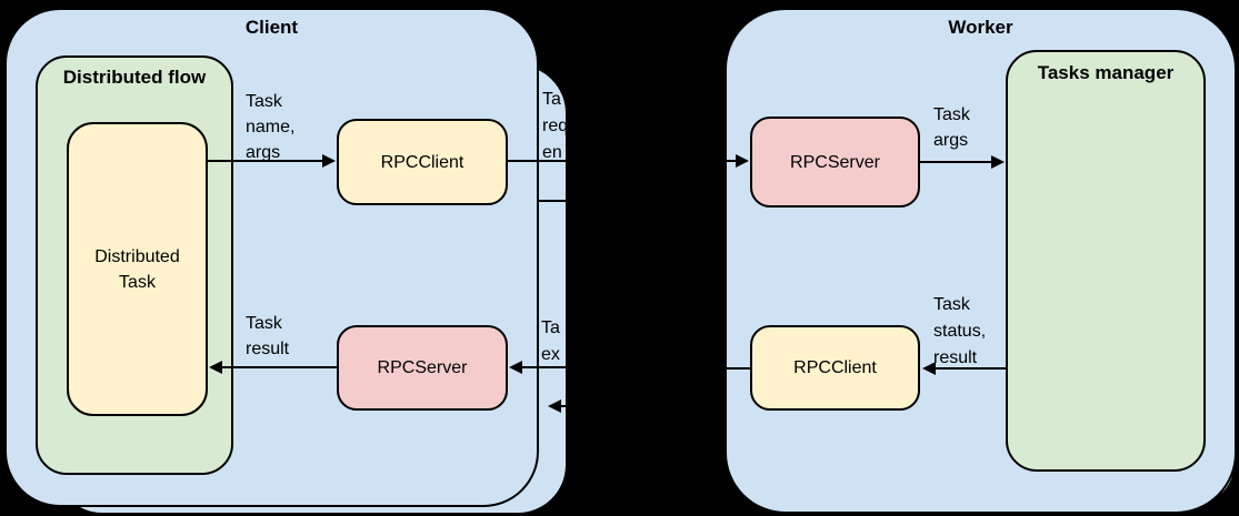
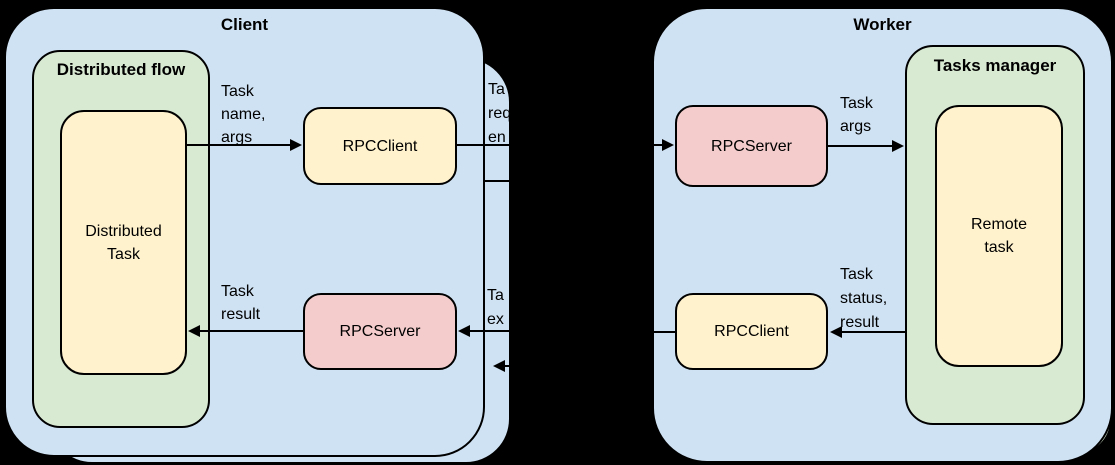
  Ta
  req
  en
  Ta
  ex
  Client
  Distributed flow
  Distributed
  Task
  RPCClient
  RPCServer
  Task
  name,
  args
  Task
  result
  Worker
  Tasks manager
+ Remote
+ task
  RPCServer
  RPCClient
  Task
  args
  Task
  status,
  result
